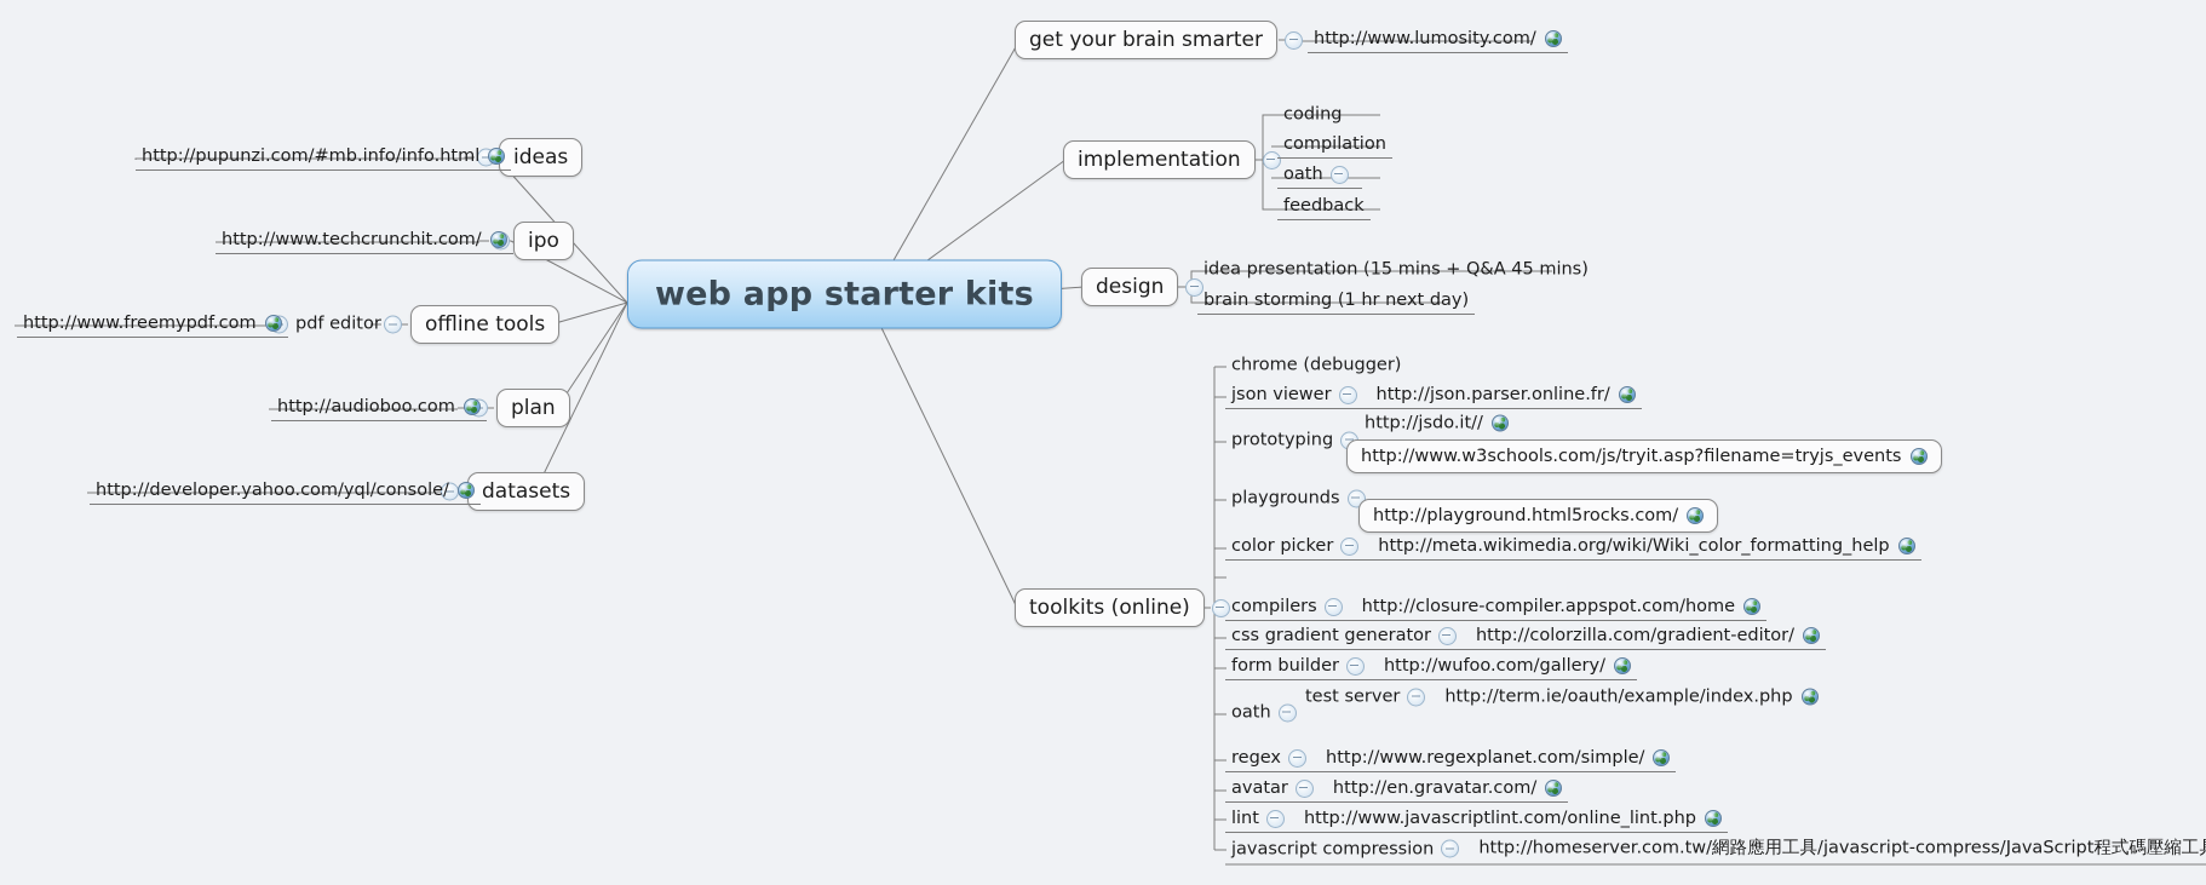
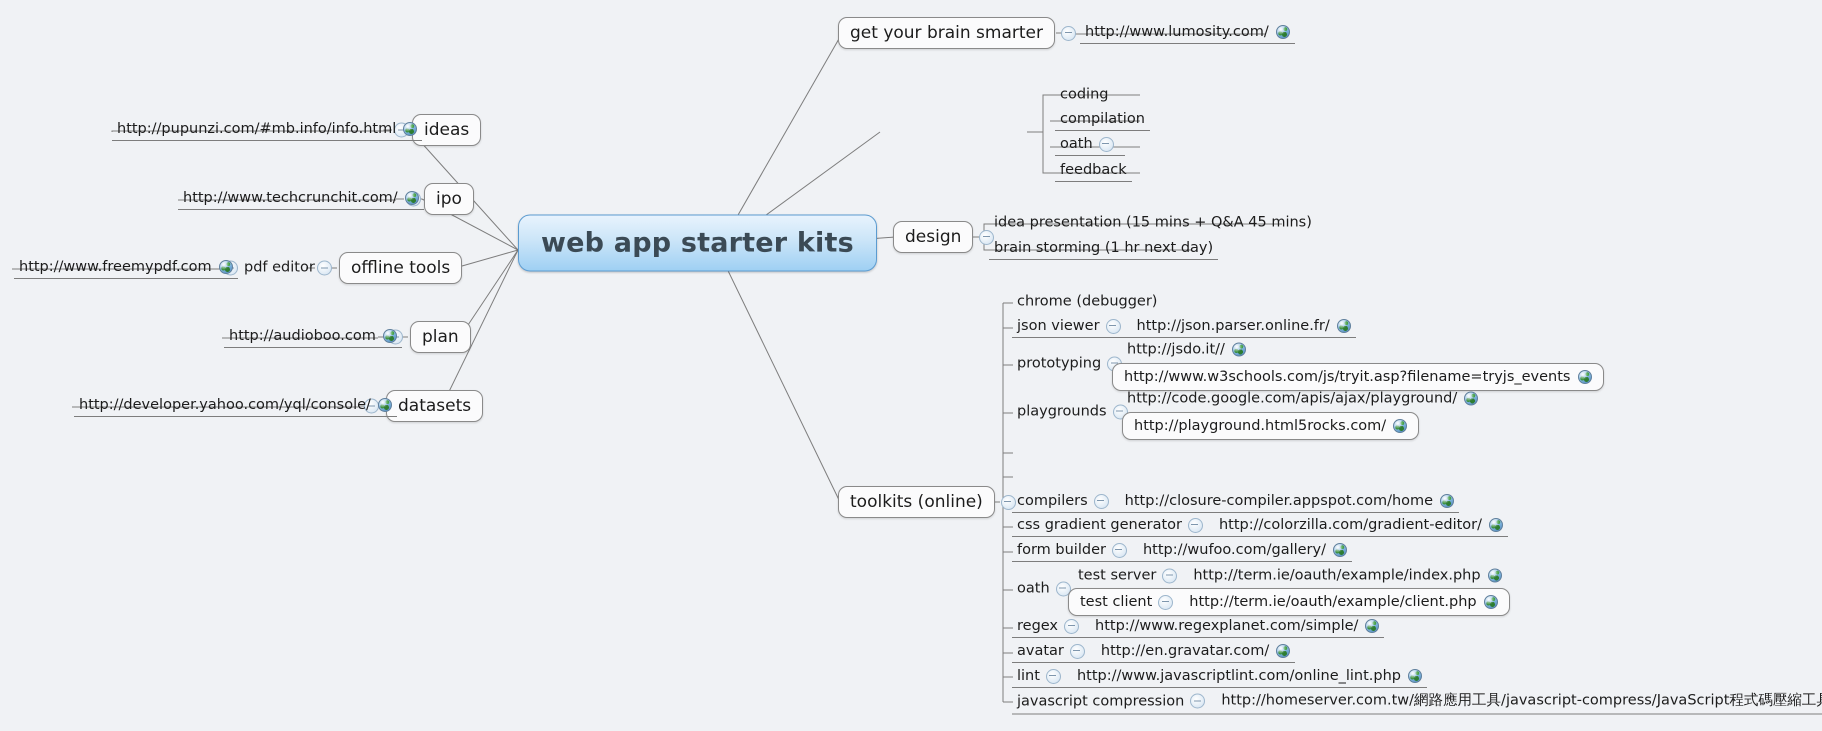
  web app starter kits
  get your brain smarter
  http://www.lumosity.com/
- implementation
  coding
  compilation
  oath
  feedback
  design
  idea presentation (15 mins + Q&A 45 mins)
  brain storming (1 hr next day)
  ideas
  http://pupunzi.com/#mb.info/info.html
  ipo
  http://www.techcrunchit.com/
  offline tools
  pdf editor
  http://www.freemypdf.com
  plan
  http://audioboo.com
  datasets
  http://developer.yahoo.com/yql/console/
  toolkits (online)
  chrome (debugger)
  json viewer
  http://json.parser.online.fr/
  prototyping
  http://jsdo.it//
  http://www.w3schools.com/js/tryit.asp?filename=tryjs_events
  playgrounds
+ http://code.google.com/apis/ajax/playground/
  http://playground.html5rocks.com/
- color picker
- http://meta.wikimedia.org/wiki/Wiki_color_formatting_help
  compilers
  http://closure-compiler.appspot.com/home
  css gradient generator
  http://colorzilla.com/gradient-editor/
  form builder
  http://wufoo.com/gallery/
  oath
  test server
  http://term.ie/oauth/example/index.php
+ test client
+ http://term.ie/oauth/example/client.php
  regex
  http://www.regexplanet.com/simple/
  avatar
  http://en.gravatar.com/
  lint
  http://www.javascriptlint.com/online_lint.php
  javascript compression
  http://homeserver.com.tw/網路應用工具/javascript-compress/JavaScript程式碼壓縮工
